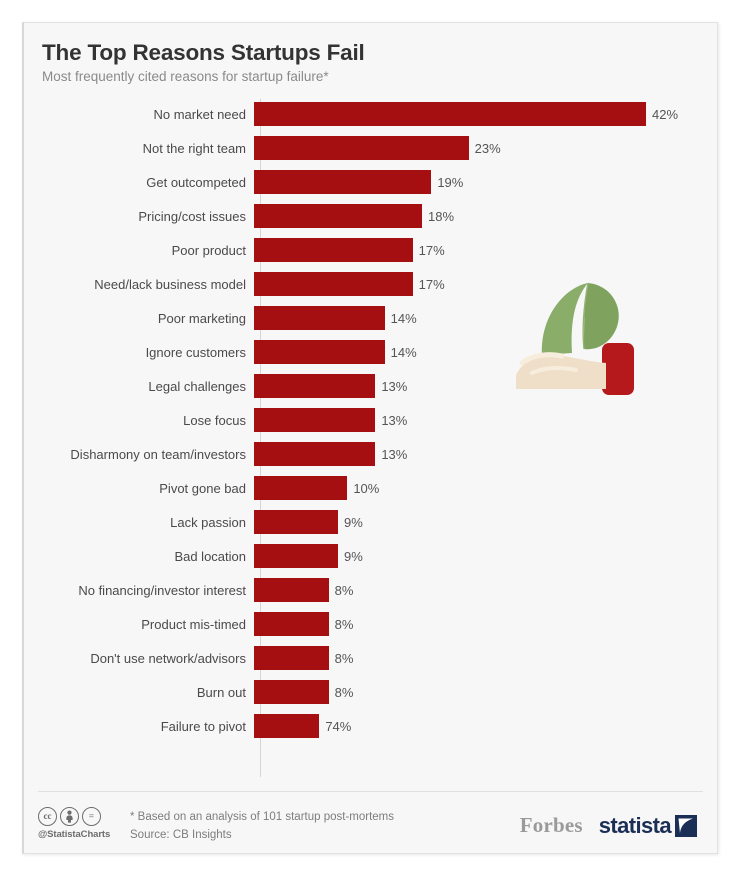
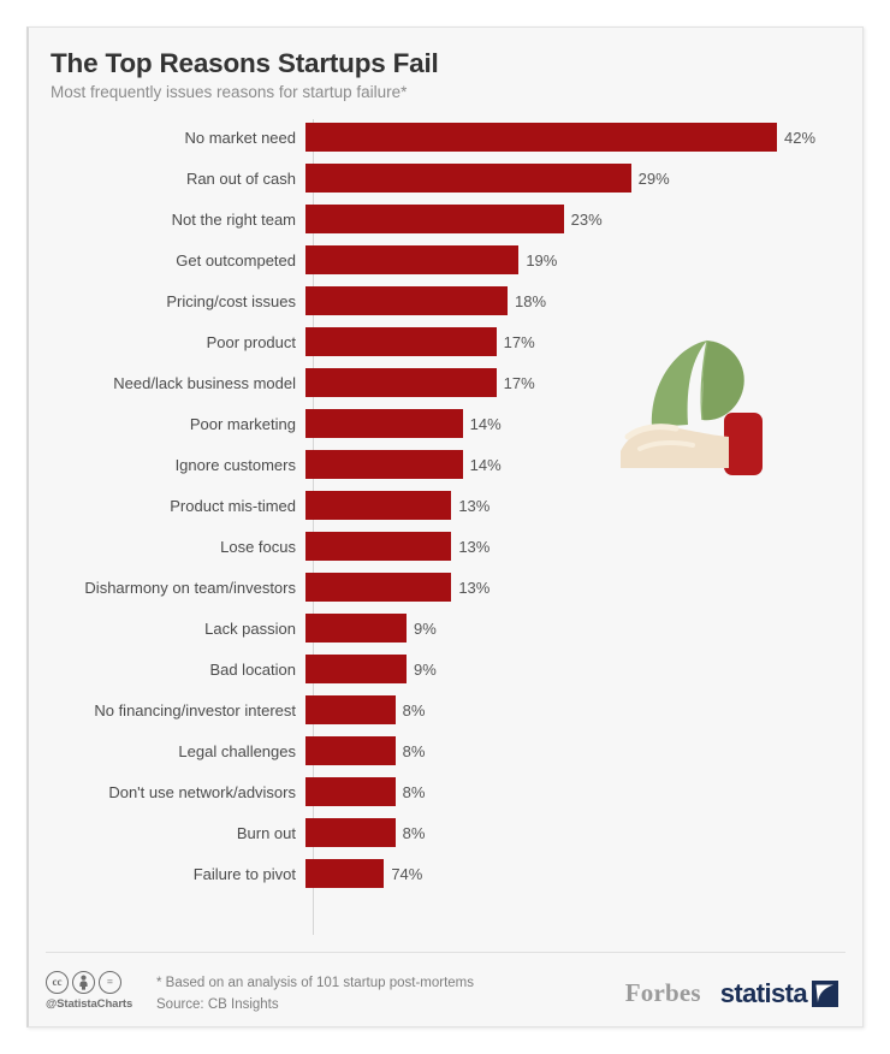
  The Top Reasons Startups Fail
- Most frequently cited reasons for startup failure*
+ Most frequently issues reasons for startup failure*
  No market need
  42%
+ Ran out of cash
+ 29%
  Not the right team
  23%
  Get outcompeted
  19%
  Pricing/cost issues
  18%
  Poor product
  17%
  Need/lack business model
  17%
  Poor marketing
  14%
  Ignore customers
  14%
- Legal challenges
+ Product mis-timed
  13%
  Lose focus
  13%
  Disharmony on team/investors
  13%
- Pivot gone bad
- 10%
  Lack passion
  9%
  Bad location
  9%
  No financing/investor interest
  8%
- Product mis-timed
+ Legal challenges
  8%
  Don't use network/advisors
  8%
  Burn out
  8%
  Failure to pivot
  74%
  cc
  =
  @StatistaCharts
  * Based on an analysis of 101 startup post-mortems
  Source: CB Insights
  Forbes
  statista
